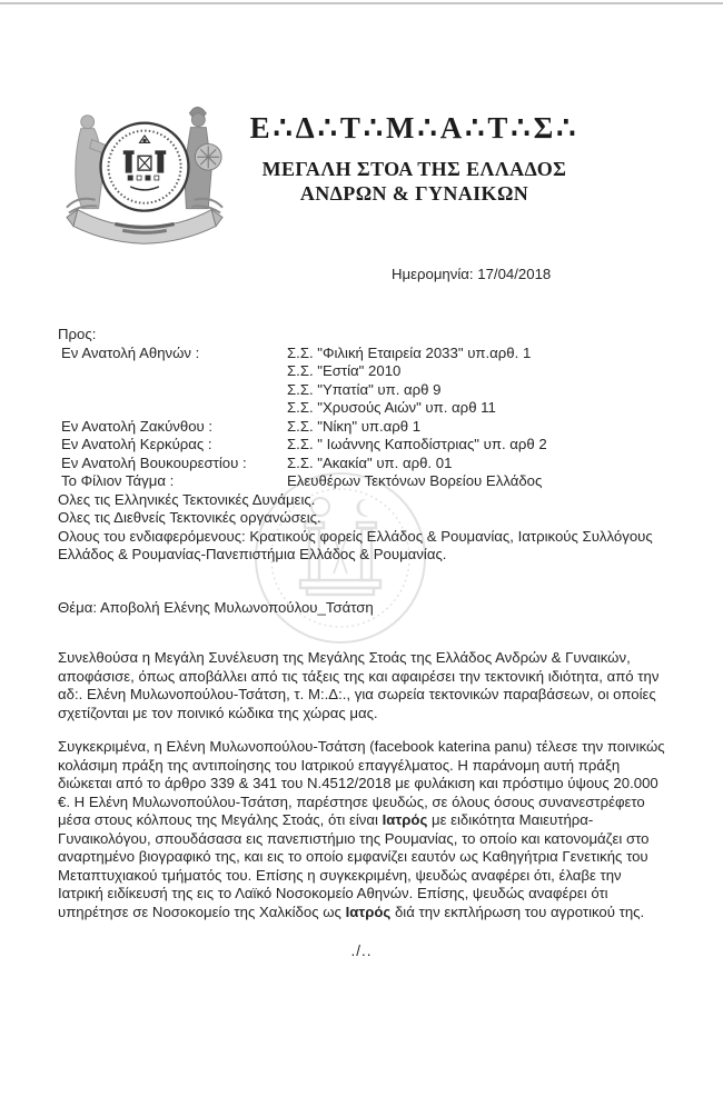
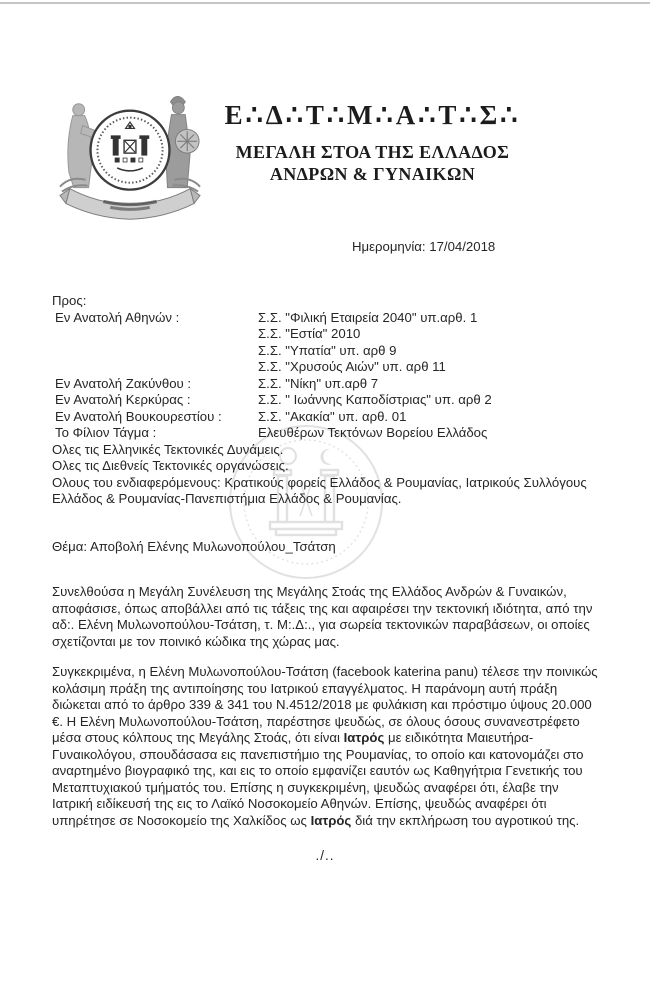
  Ε∴Δ∴Τ∴Μ∴Α∴Τ∴Σ∴
  ΜΕΓΑΛΗ ΣΤΟΑ ΤΗΣ ΕΛΛΑΔΟΣ
  ΑΝΔΡΩΝ & ΓΥΝΑΙΚΩΝ
  Ημερομηνία: 17/04/2018
  Προς:
  Εν Ανατολή Αθηνών :
- Σ.Σ. "Φιλική Εταιρεία 2033" υπ.αρθ. 1
+ Σ.Σ. "Φιλική Εταιρεία 2040" υπ.αρθ. 1
  Σ.Σ. "Εστία" 2010
  Σ.Σ. "Υπατία" υπ. αρθ 9
  Σ.Σ. "Χρυσούς Αιών" υπ. αρθ 11
  Εν Ανατολή Ζακύνθου :
- Σ.Σ. "Νίκη" υπ.αρθ 1
+ Σ.Σ. "Νίκη" υπ.αρθ 7
  Εν Ανατολή Κερκύρας :
  Σ.Σ. " Ιωάννης Καποδίστριας" υπ. αρθ 2
  Εν Ανατολή Βουκουρεστίου :
  Σ.Σ. "Ακακία" υπ. αρθ. 01
  Το Φίλιον Τάγμα :
  Ελευθέρων Τεκτόνων Βορείου Ελλάδος
  Ολες τις Ελληνικές Τεκτονικές Δυνάμεις.
  Ολες τις Διεθνείς Τεκτονικές οργανώσεις.
  Ολους του ενδιαφερόμενους: Κρατικούς φορείς Ελλάδος & Ρουμανίας, Ιατρικούς Συλλόγους Ελλάδος & Ρουμανίας-Πανεπιστήμια Ελλάδος & Ρουμανίας.
  Θέμα: Αποβολή Ελένης Μυλωνοπούλου_Τσάτση
  Συνελθούσα η Μεγάλη Συνέλευση της Μεγάλης Στοάς της Ελλάδος Ανδρών & Γυναικών, αποφάσισε, όπως αποβάλλει από τις τάξεις της και αφαιρέσει την τεκτονική ιδιότητα, από την αδ:. Ελένη Μυλωνοπούλου-Τσάτση, τ. Μ:.Δ:., για σωρεία τεκτονικών παραβάσεων, οι οποίες σχετίζονται με τον ποινικό κώδικα της χώρας μας.
  Συγκεκριμένα, η Ελένη Μυλωνοπούλου-Τσάτση (facebook katerina panu) τέλεσε την ποινικώς κολάσιμη πράξη της αντιποίησης του Ιατρικού επαγγέλματος. Η παράνομη αυτή πράξη διώκεται από το άρθρο 339 & 341 του Ν.4512/2018 με φυλάκιση και πρόστιμο ύψους 20.000 €. Η Ελένη Μυλωνοπούλου-Τσάτση, παρέστησε ψευδώς, σε όλους όσους συνανεστρέφετο μέσα στους κόλπους της Μεγάλης Στοάς, ότι είναι Ιατρός με ειδικότητα Μαιευτήρα-Γυναικολόγου, σπουδάσασα εις πανεπιστήμιο της Ρουμανίας, το οποίο και κατονομάζει στο αναρτημένο βιογραφικό της, και εις το οποίο εμφανίζει εαυτόν ως Καθηγήτρια Γενετικής του Μεταπτυχιακού τμήματός του. Επίσης η συγκεκριμένη, ψευδώς αναφέρει ότι, έλαβε την Ιατρική ειδίκευσή της εις το Λαϊκό Νοσοκομείο Αθηνών. Επίσης, ψευδώς αναφέρει ότι υπηρέτησε σε Νοσοκομείο της Χαλκίδος ως Ιατρός διά την εκπλήρωση του αγροτικού της.
  ./..
